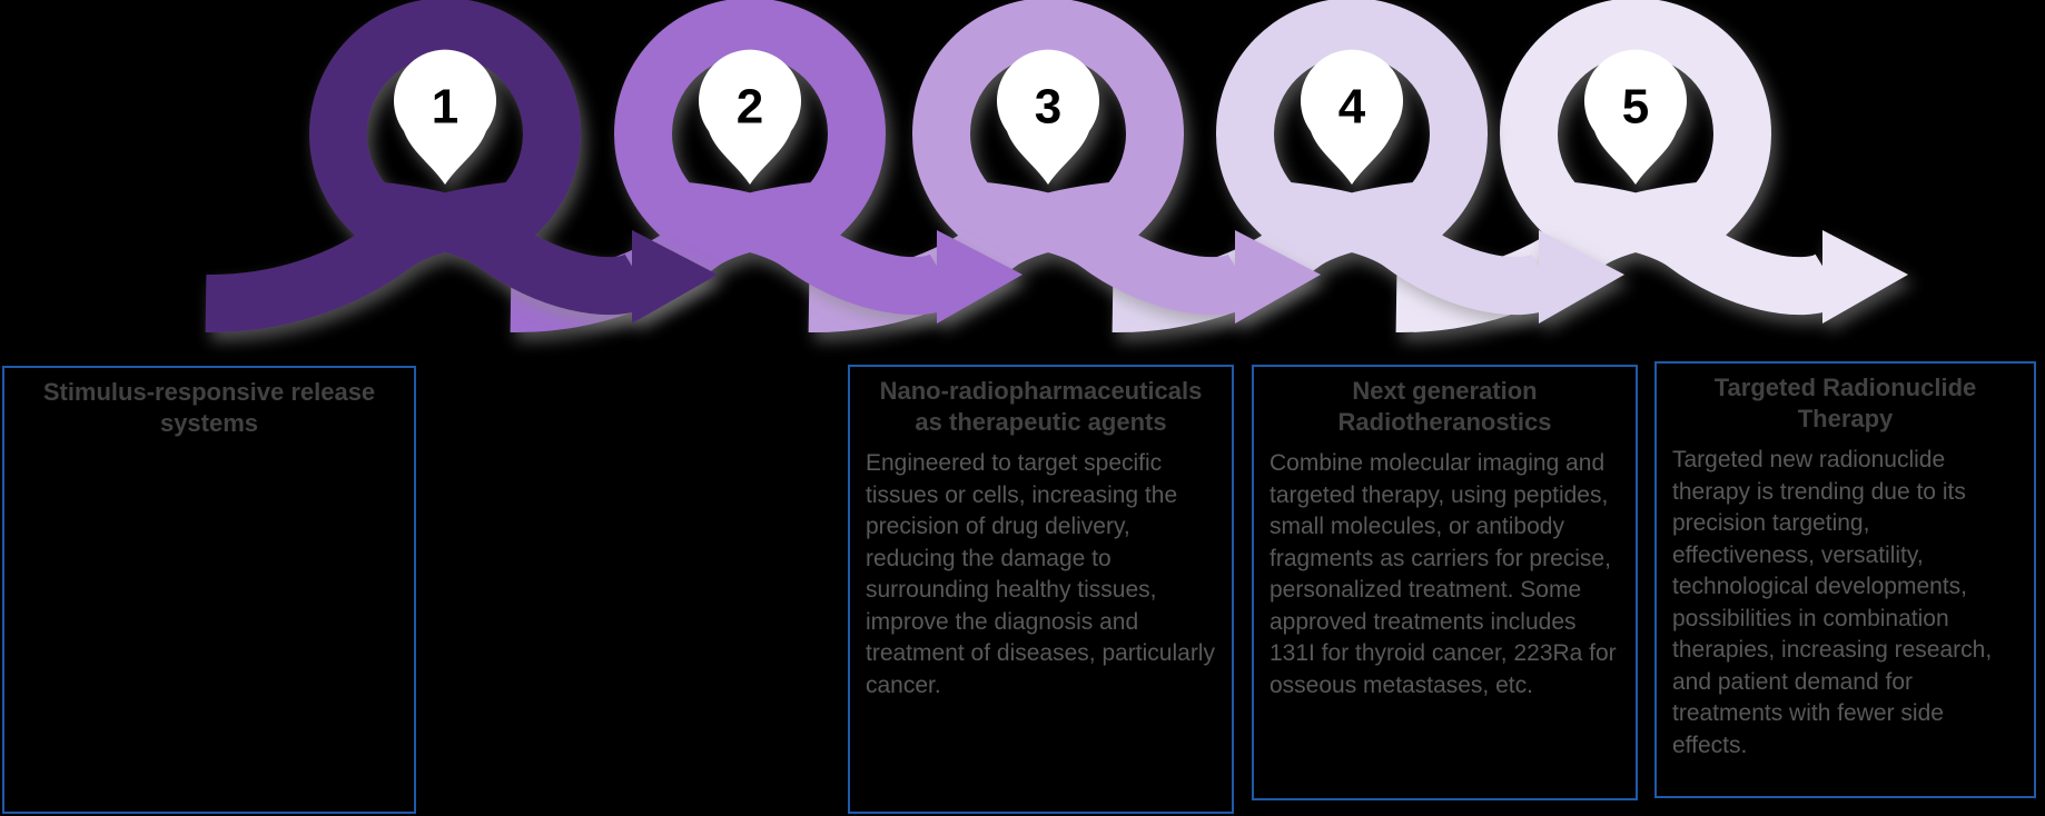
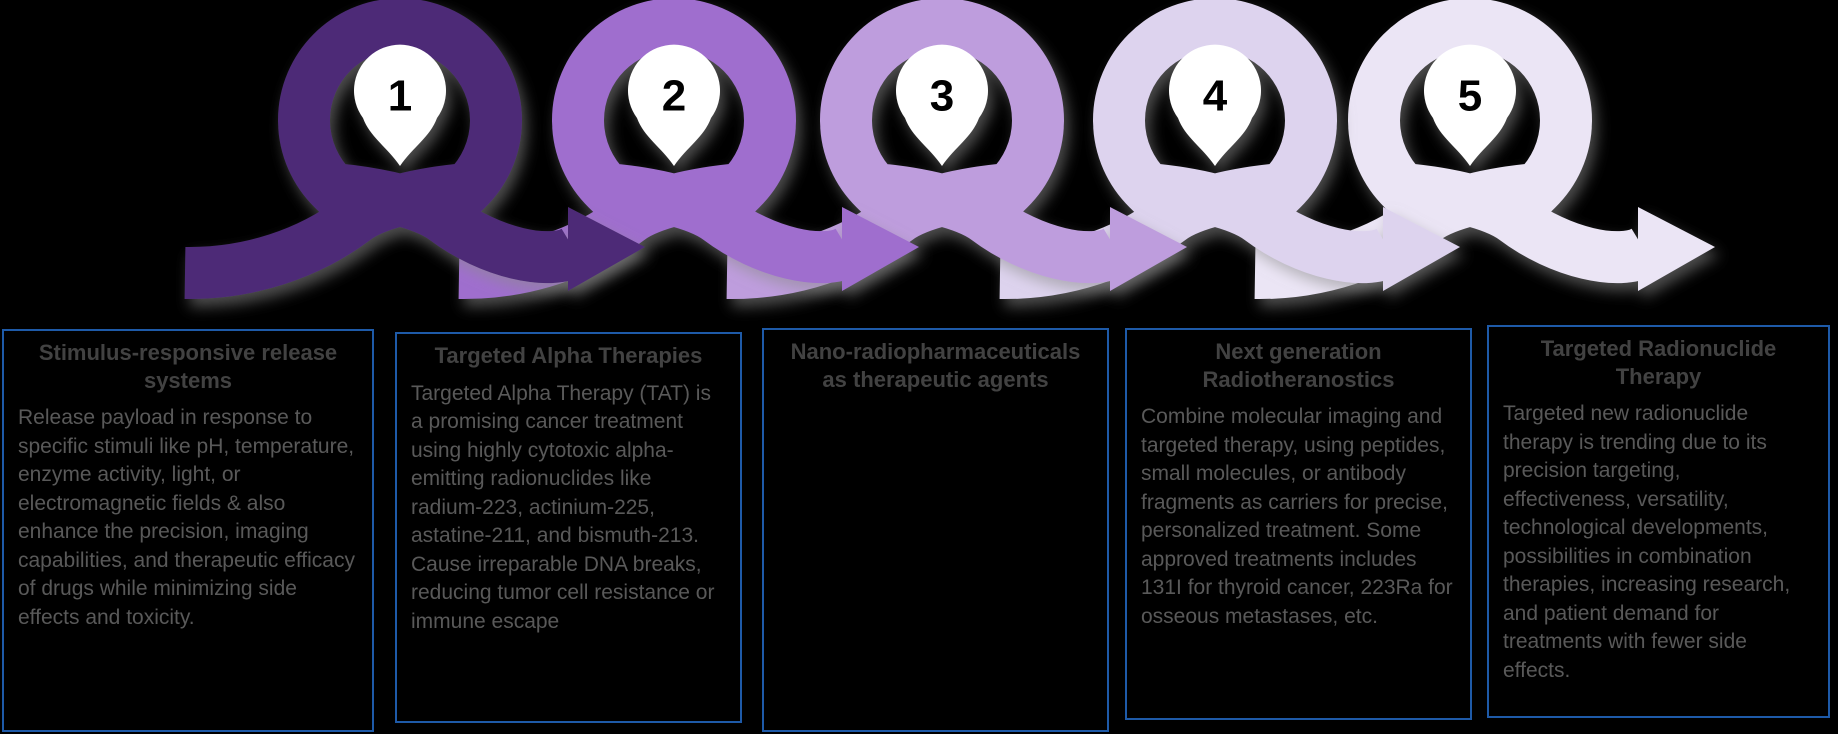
  5
  4
  3
  2
  1
  Stimulus-responsive release systems
+ Release payload in response to specific stimuli like pH, temperature, enzyme activity, light, or electromagnetic fields & also enhance the precision, imaging capabilities, and therapeutic efficacy of drugs while minimizing side effects and toxicity.
+ Targeted Alpha Therapies
+ Targeted Alpha Therapy (TAT) is a promising cancer treatment using highly cytotoxic alpha-emitting radionuclides like radium-223, actinium-225, astatine-211, and bismuth-213. Cause irreparable DNA breaks, reducing tumor cell resistance or immune escape
  Nano-radiopharmaceuticals as therapeutic agents
- Engineered to target specific tissues or cells, increasing the precision of drug delivery, reducing the damage to surrounding healthy tissues, improve the diagnosis and treatment of diseases, particularly cancer.
  Next generation Radiotheranostics
  Combine molecular imaging and targeted therapy, using peptides, small molecules, or antibody fragments as carriers for precise, personalized treatment. Some approved treatments includes 131I for thyroid cancer, 223Ra for osseous metastases, etc.
  Targeted Radionuclide Therapy
  Targeted new radionuclide therapy is trending due to its precision targeting, effectiveness, versatility, technological developments, possibilities in combination therapies, increasing research, and patient demand for treatments with fewer side effects.
